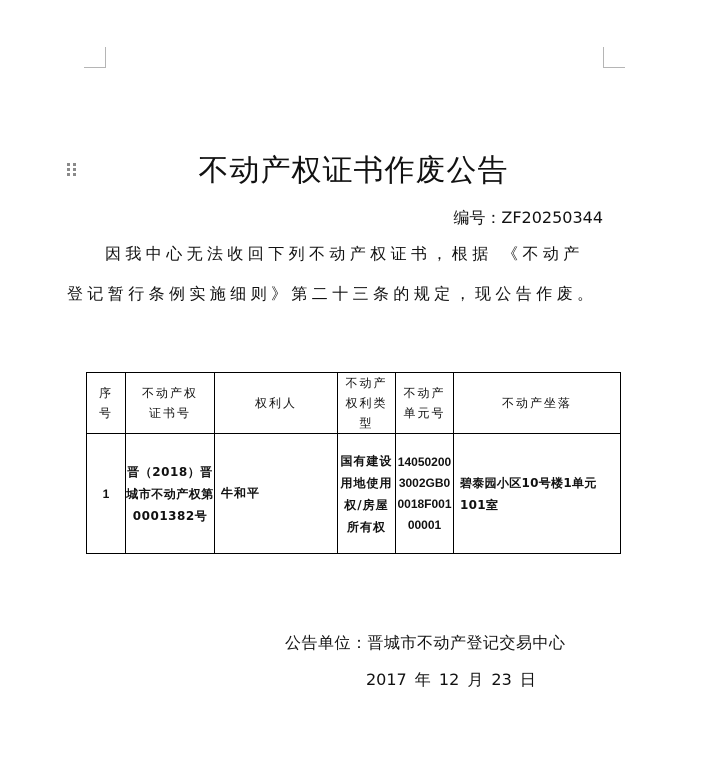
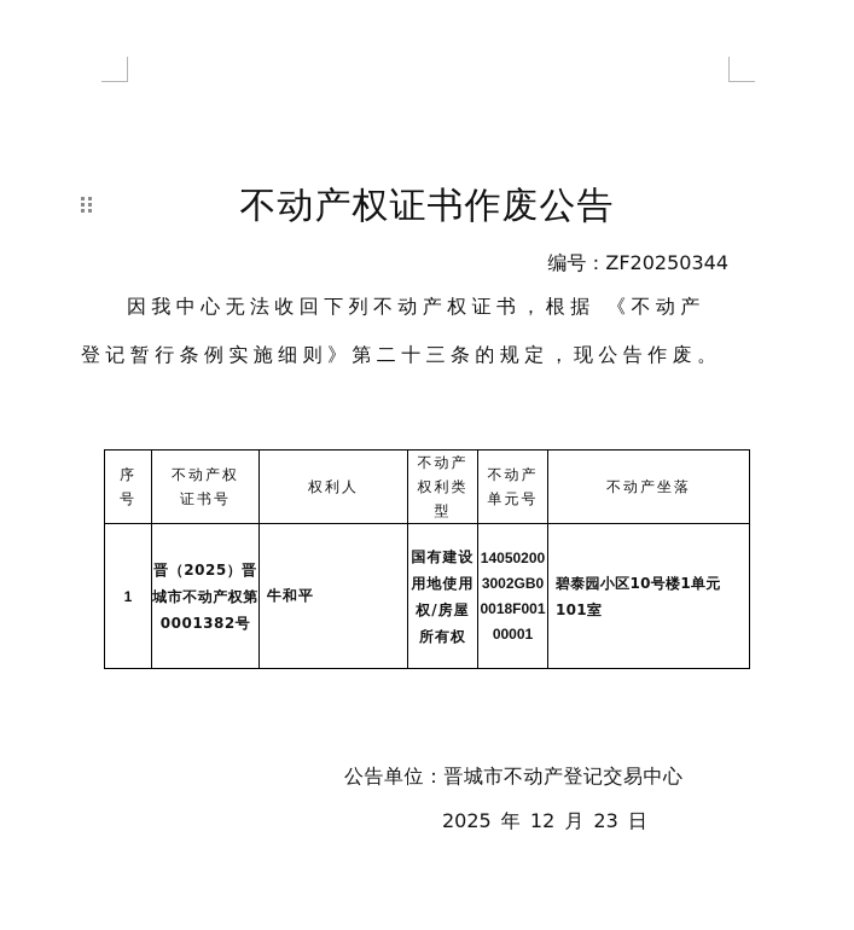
  不动产权证书作废公告
  编号：ZF20250344
  因我中心无法收回下列不动产权证书，根据 《不动产
  登记暂行条例实施细则》第二十三条的规定，现公告作废。
  序 号	不动产权 证书号	权利人	不动产 权利类 型	不动产 单元号	不动产坐落
- 1	晋（2018）晋城市不动产权第0001382号	牛和平	国有建设用地使用权/房屋所有权	140502003002GB00018F00100001	碧泰园小区10号楼1单元101室
+ 1	晋（2025）晋城市不动产权第0001382号	牛和平	国有建设用地使用权/房屋所有权	140502003002GB00018F00100001	碧泰园小区10号楼1单元101室
  公告单位：晋城市不动产登记交易中心
- 2017 年 12 月 23 日
+ 2025 年 12 月 23 日
